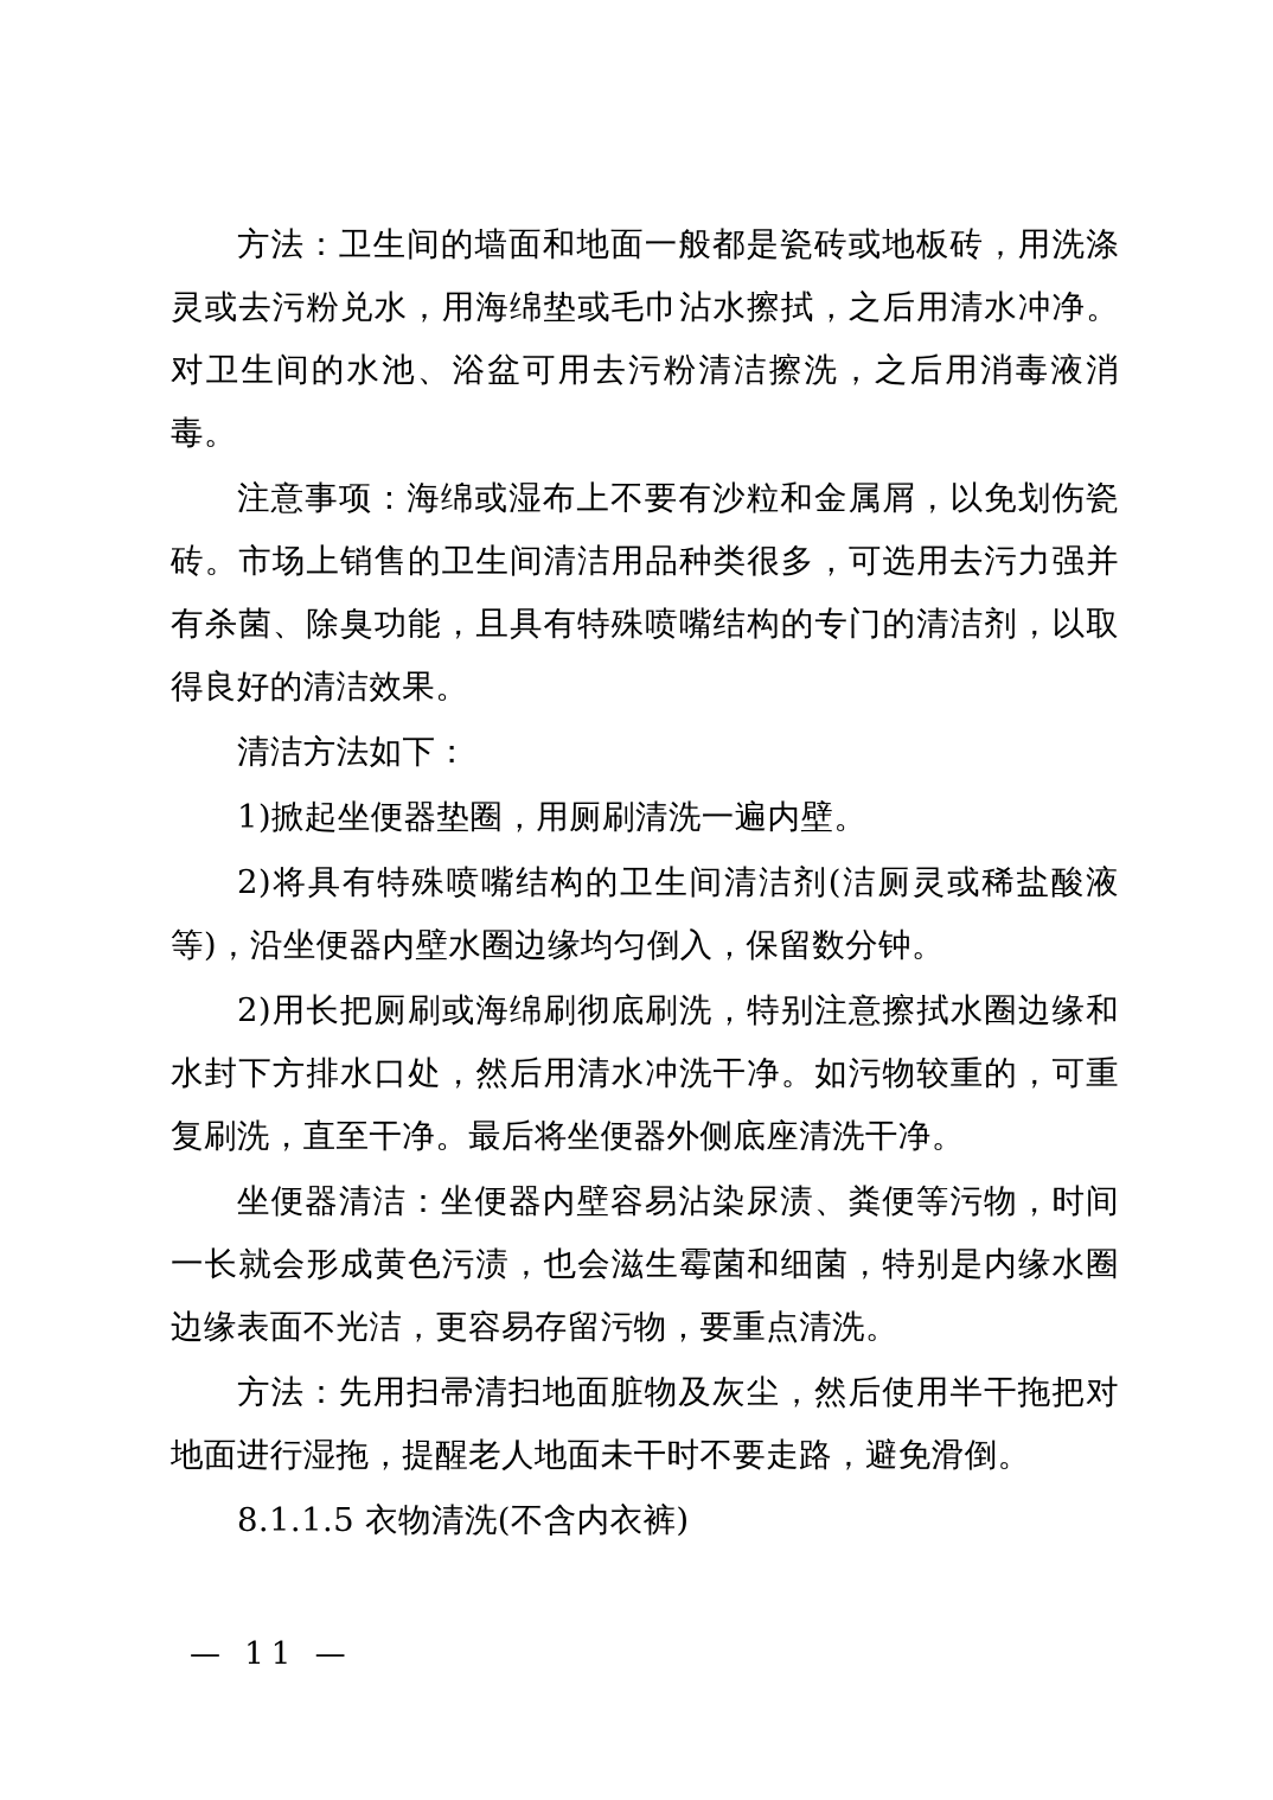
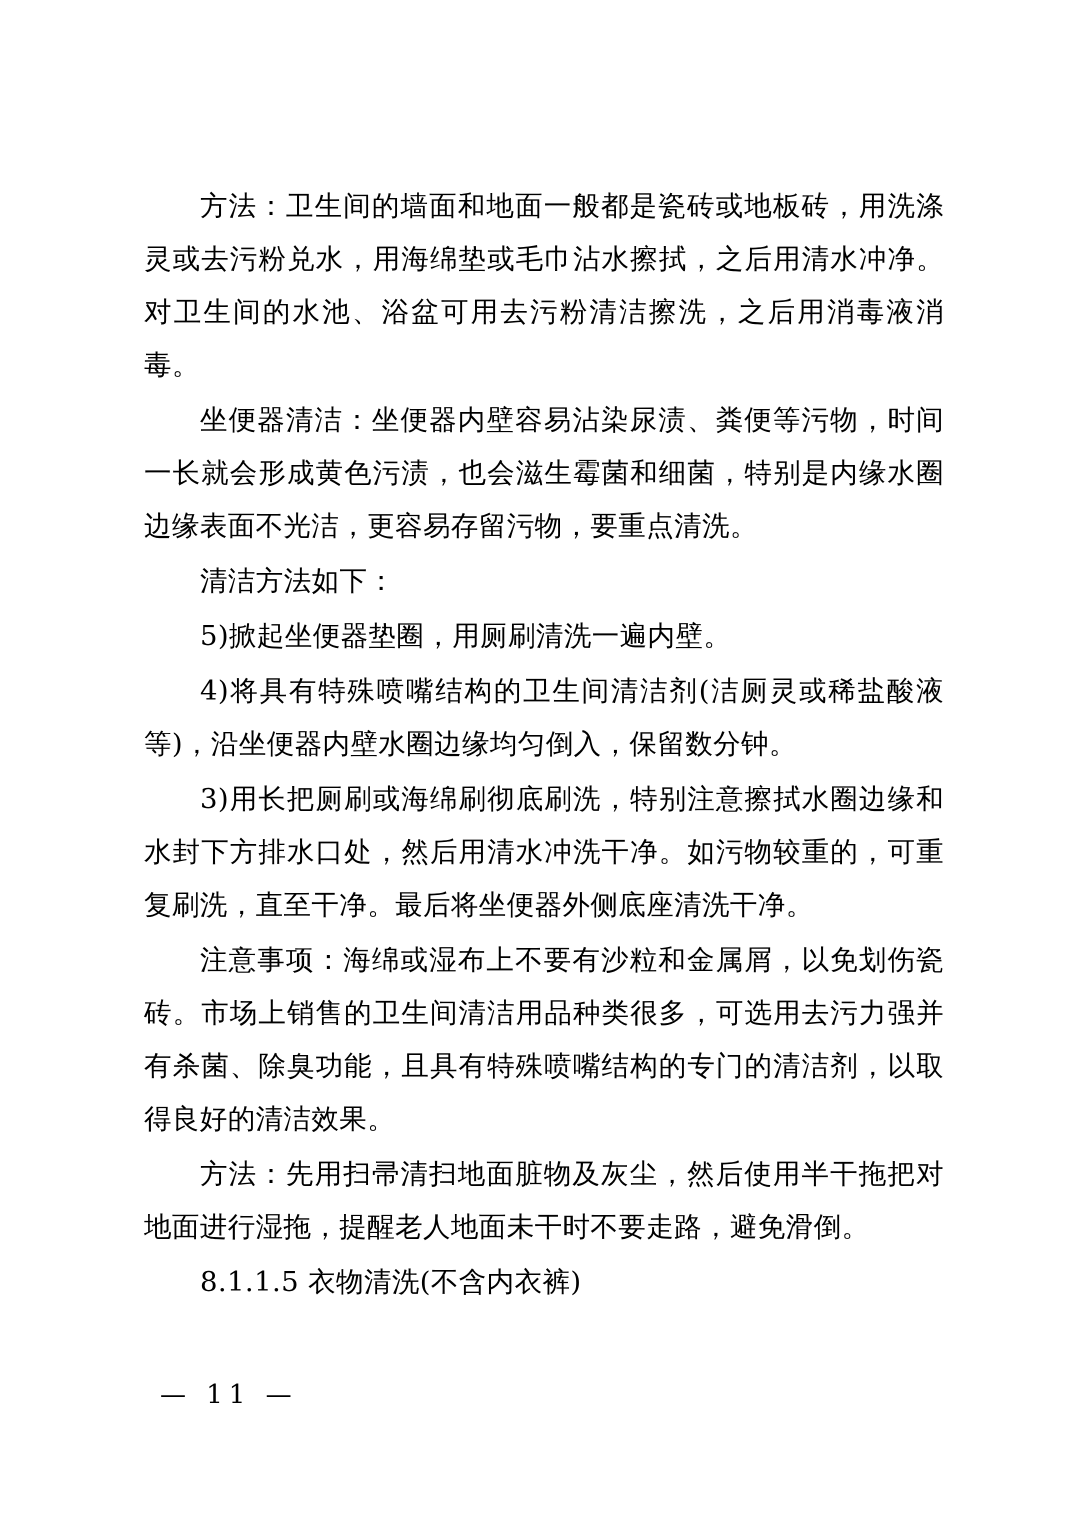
  方法：卫生间的墙面和地面一般都是瓷砖或地板砖，用洗涤灵或去污粉兑水，用海绵垫或毛巾沾水擦拭，之后用清水冲净。对卫生间的水池、浴盆可用去污粉清洁擦洗，之后用消毒液消毒。
- 注意事项：海绵或湿布上不要有沙粒和金属屑，以免划伤瓷砖。市场上销售的卫生间清洁用品种类很多，可选用去污力强并有杀菌、除臭功能，且具有特殊喷嘴结构的专门的清洁剂，以取得良好的清洁效果。
+ 坐便器清洁：坐便器内壁容易沾染尿渍、粪便等污物，时间一长就会形成黄色污渍，也会滋生霉菌和细菌，特别是内缘水圈边缘表面不光洁，更容易存留污物，要重点清洗。
  清洁方法如下：
- 1)掀起坐便器垫圈，用厕刷清洗一遍内壁。
+ 5)掀起坐便器垫圈，用厕刷清洗一遍内壁。
- 2)将具有特殊喷嘴结构的卫生间清洁剂(洁厕灵或稀盐酸液等)，沿坐便器内壁水圈边缘均匀倒入，保留数分钟。
+ 4)将具有特殊喷嘴结构的卫生间清洁剂(洁厕灵或稀盐酸液等)，沿坐便器内壁水圈边缘均匀倒入，保留数分钟。
- 2)用长把厕刷或海绵刷彻底刷洗，特别注意擦拭水圈边缘和水封下方排水口处，然后用清水冲洗干净。如污物较重的，可重复刷洗，直至干净。最后将坐便器外侧底座清洗干净。
+ 3)用长把厕刷或海绵刷彻底刷洗，特别注意擦拭水圈边缘和水封下方排水口处，然后用清水冲洗干净。如污物较重的，可重复刷洗，直至干净。最后将坐便器外侧底座清洗干净。
- 坐便器清洁：坐便器内壁容易沾染尿渍、粪便等污物，时间一长就会形成黄色污渍，也会滋生霉菌和细菌，特别是内缘水圈边缘表面不光洁，更容易存留污物，要重点清洗。
+ 注意事项：海绵或湿布上不要有沙粒和金属屑，以免划伤瓷砖。市场上销售的卫生间清洁用品种类很多，可选用去污力强并有杀菌、除臭功能，且具有特殊喷嘴结构的专门的清洁剂，以取得良好的清洁效果。
  方法：先用扫帚清扫地面脏物及灰尘，然后使用半干拖把对地面进行湿拖，提醒老人地面未干时不要走路，避免滑倒。
  8.1.1.5 衣物清洗(不含内衣裤)
  — 11 —
